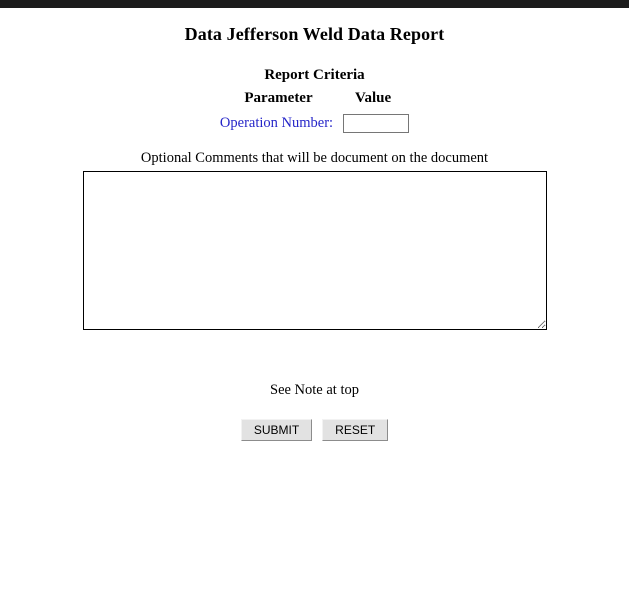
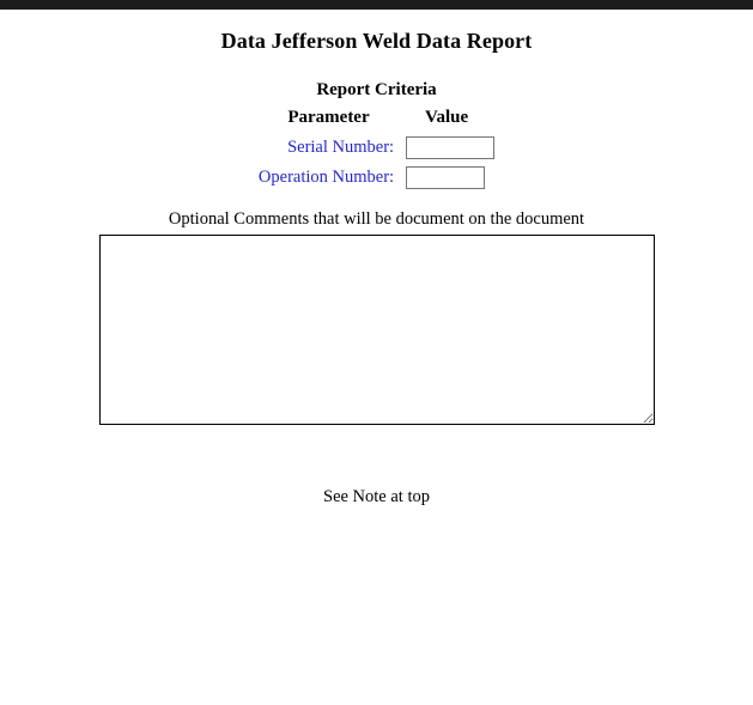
  Data Jefferson Weld Data Report
  Report Criteria
  Parameter	Value
+ Serial Number:
  Operation Number:
  Optional Comments that will be document on the document
  See Note at top
- SUBMIT RESET
